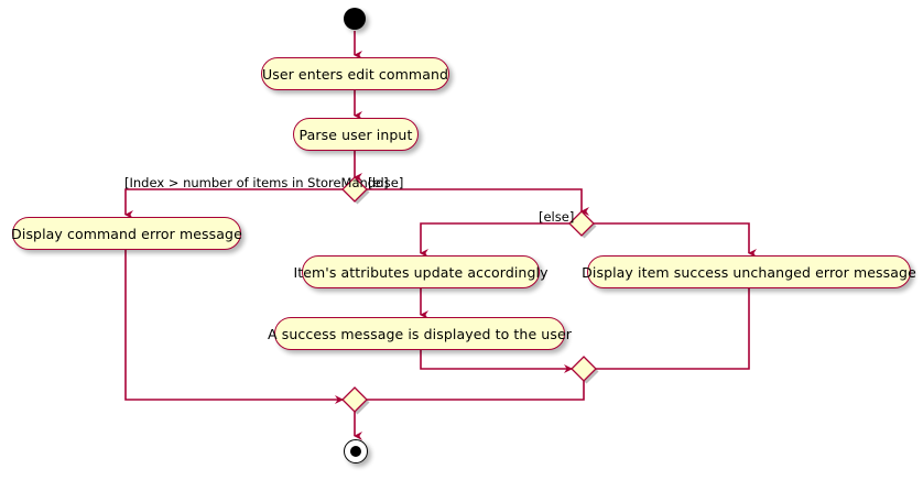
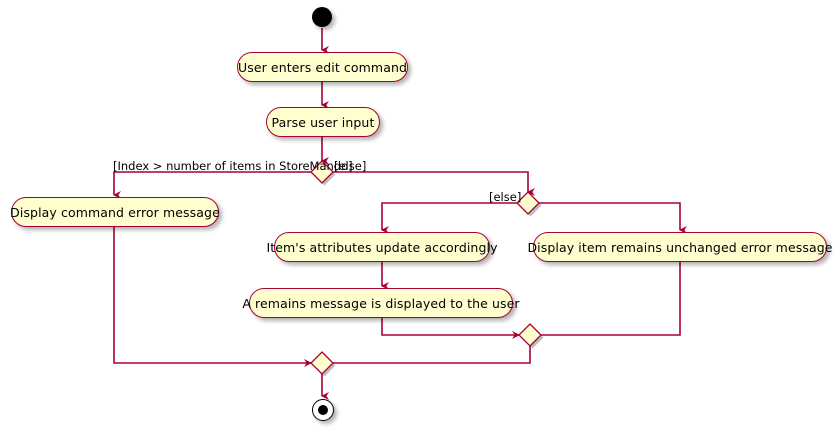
  User enters edit command
  Parse user input
  [Index > number of items in StoreMando]
  [else]
  [else]
  Display command error message
  Item's attributes update accordingly
- Display item success unchanged error message
+ Display item remains unchanged error message
- A success message is displayed to the user
+ A remains message is displayed to the user
